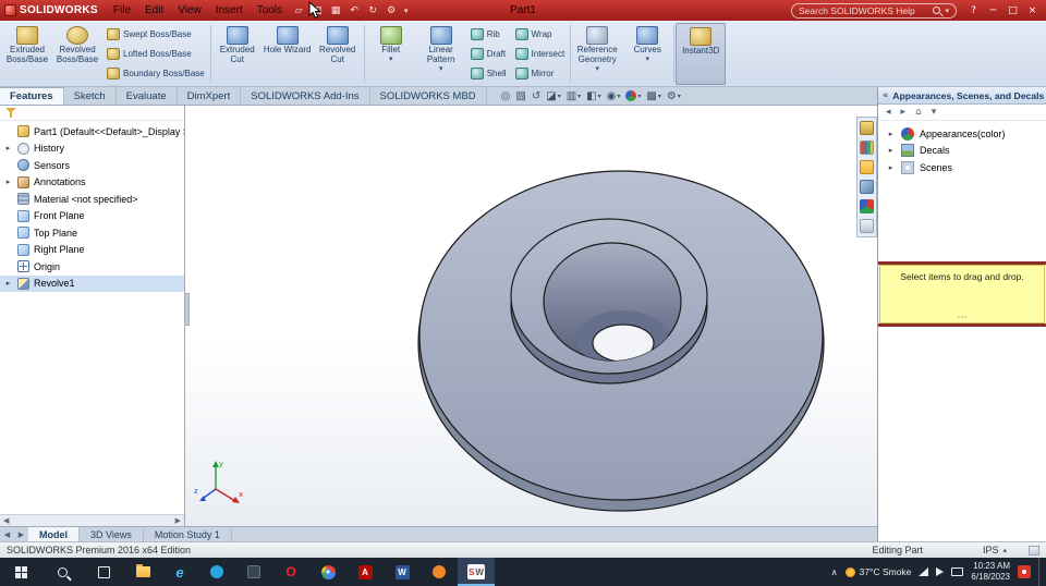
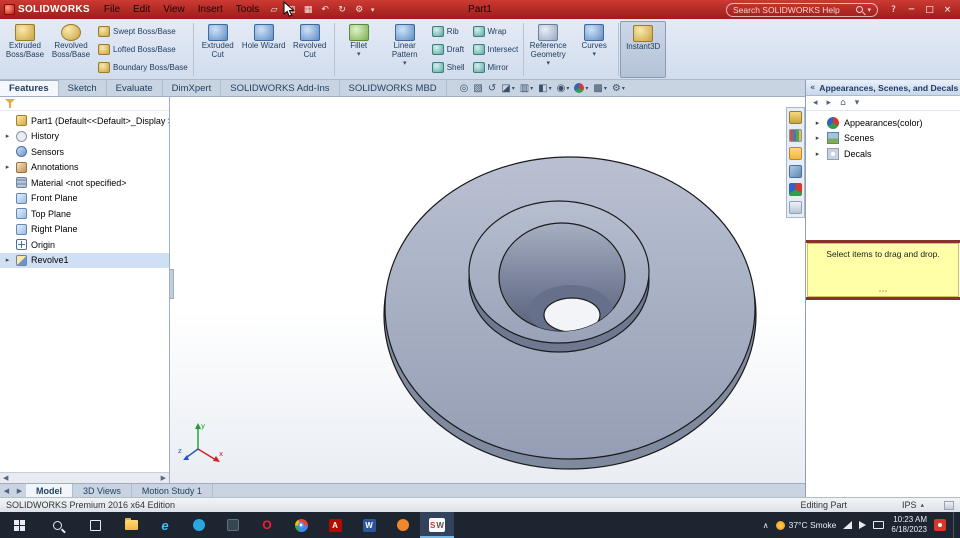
  SOLIDWORKS
  File
  Edit
  View
  Insert
  Tools
  ▱
  ▦
  ↶
  ↻
  ⚙
  ▾
  Part1
  Search SOLIDWORKS Help
  ▾
  ?
  ─
  □
  ×
  Extruded Boss/Base
  Revolved Boss/Base
  Swept Boss/Base
  Lofted Boss/Base
  Boundary Boss/Base
  Extruded Cut
  Hole Wizard
  Revolved Cut
  Fillet
  ▾
  Linear Pattern
  Rib
  Draft
  Shell
  Wrap
  Intersect
  Mirror
  Reference Geometry
  Curves
  ▾
  Instant3D
  Features
  Sketch
  Evaluate
  DimXpert
  SOLIDWORKS Add-Ins
  SOLIDWORKS MBD
  ◎
  ▧
  ↺
  ◪
  ▥
  ◧
  ◉
  ▩
  ⚙
  Part1 (Default<<Default>_Display
  ▸
  History
  Sensors
  ▸
  Annotations
  Material <not specified>
  Front Plane
  Top Plane
  Right Plane
  Origin
  ▸
  Revolve1
  y
  x
  z
  «
  Appearances, Scenes, and Decals
  ◂
  ▸
  ⌂
  ▾
  ▸
  Appearances(color)
  ▸
- Decals
+ Scenes
  ▸
- Scenes
+ Decals
  Select items to drag and drop.
  ⋯
  ◀
  ▶
  Model
  3D Views
  Motion Study 1
  SOLIDWORKS Premium 2016 x64 Edition
  Editing Part
  IPS
  ▴
  e
  O
  A
  W
  S
  W
  ∧
  37°C Smoke
  10:23 AM
  6/18/2023
